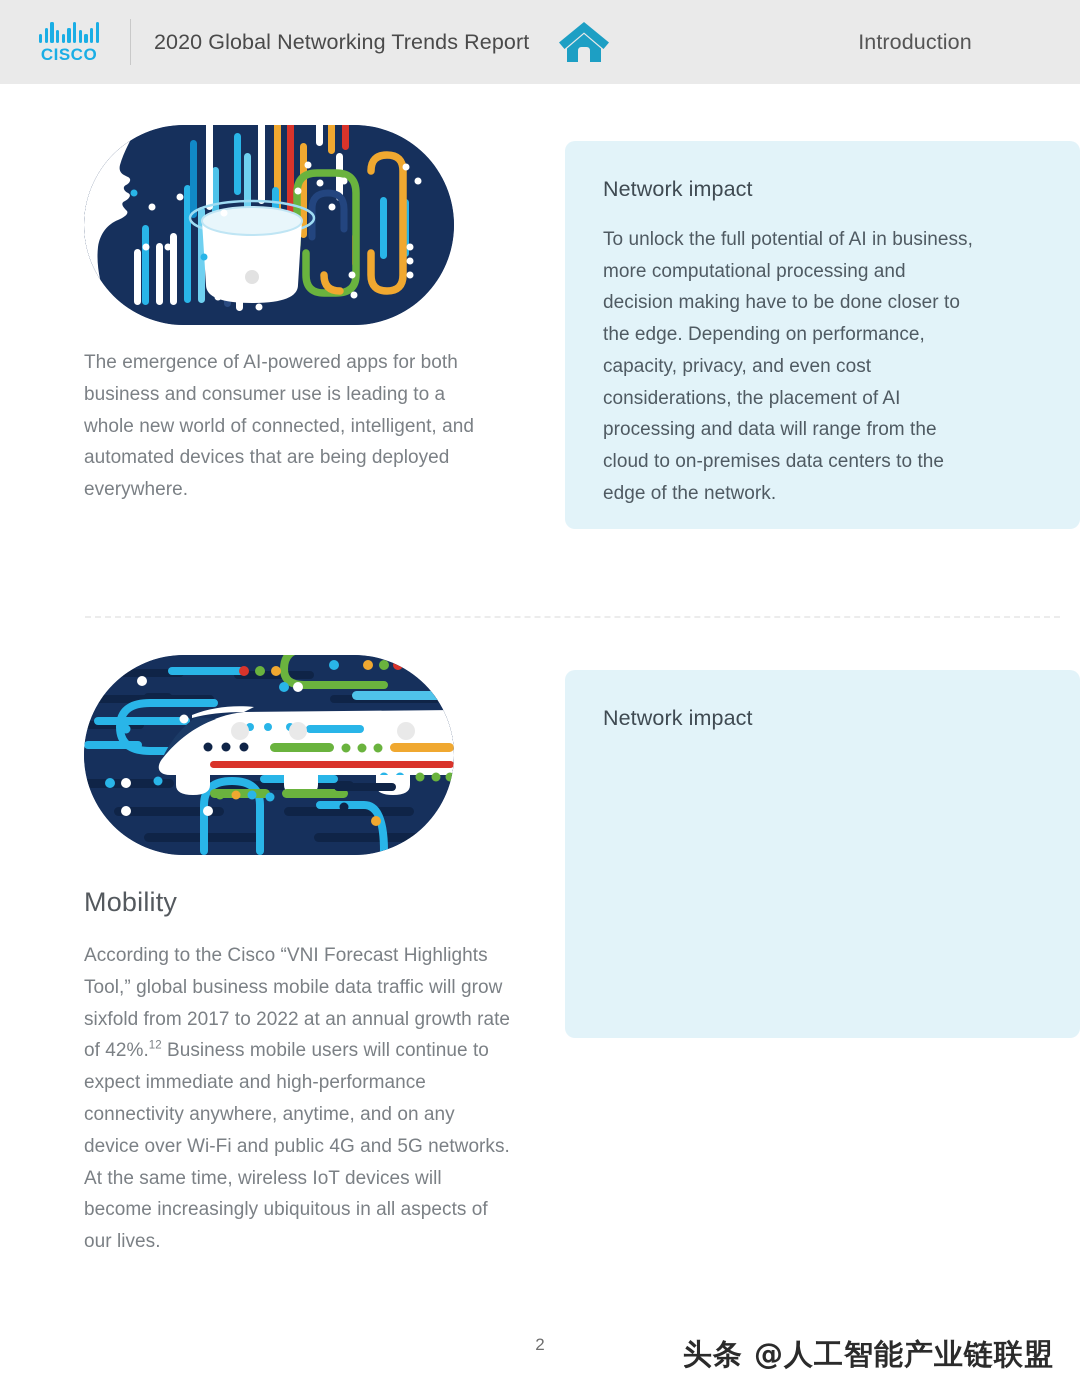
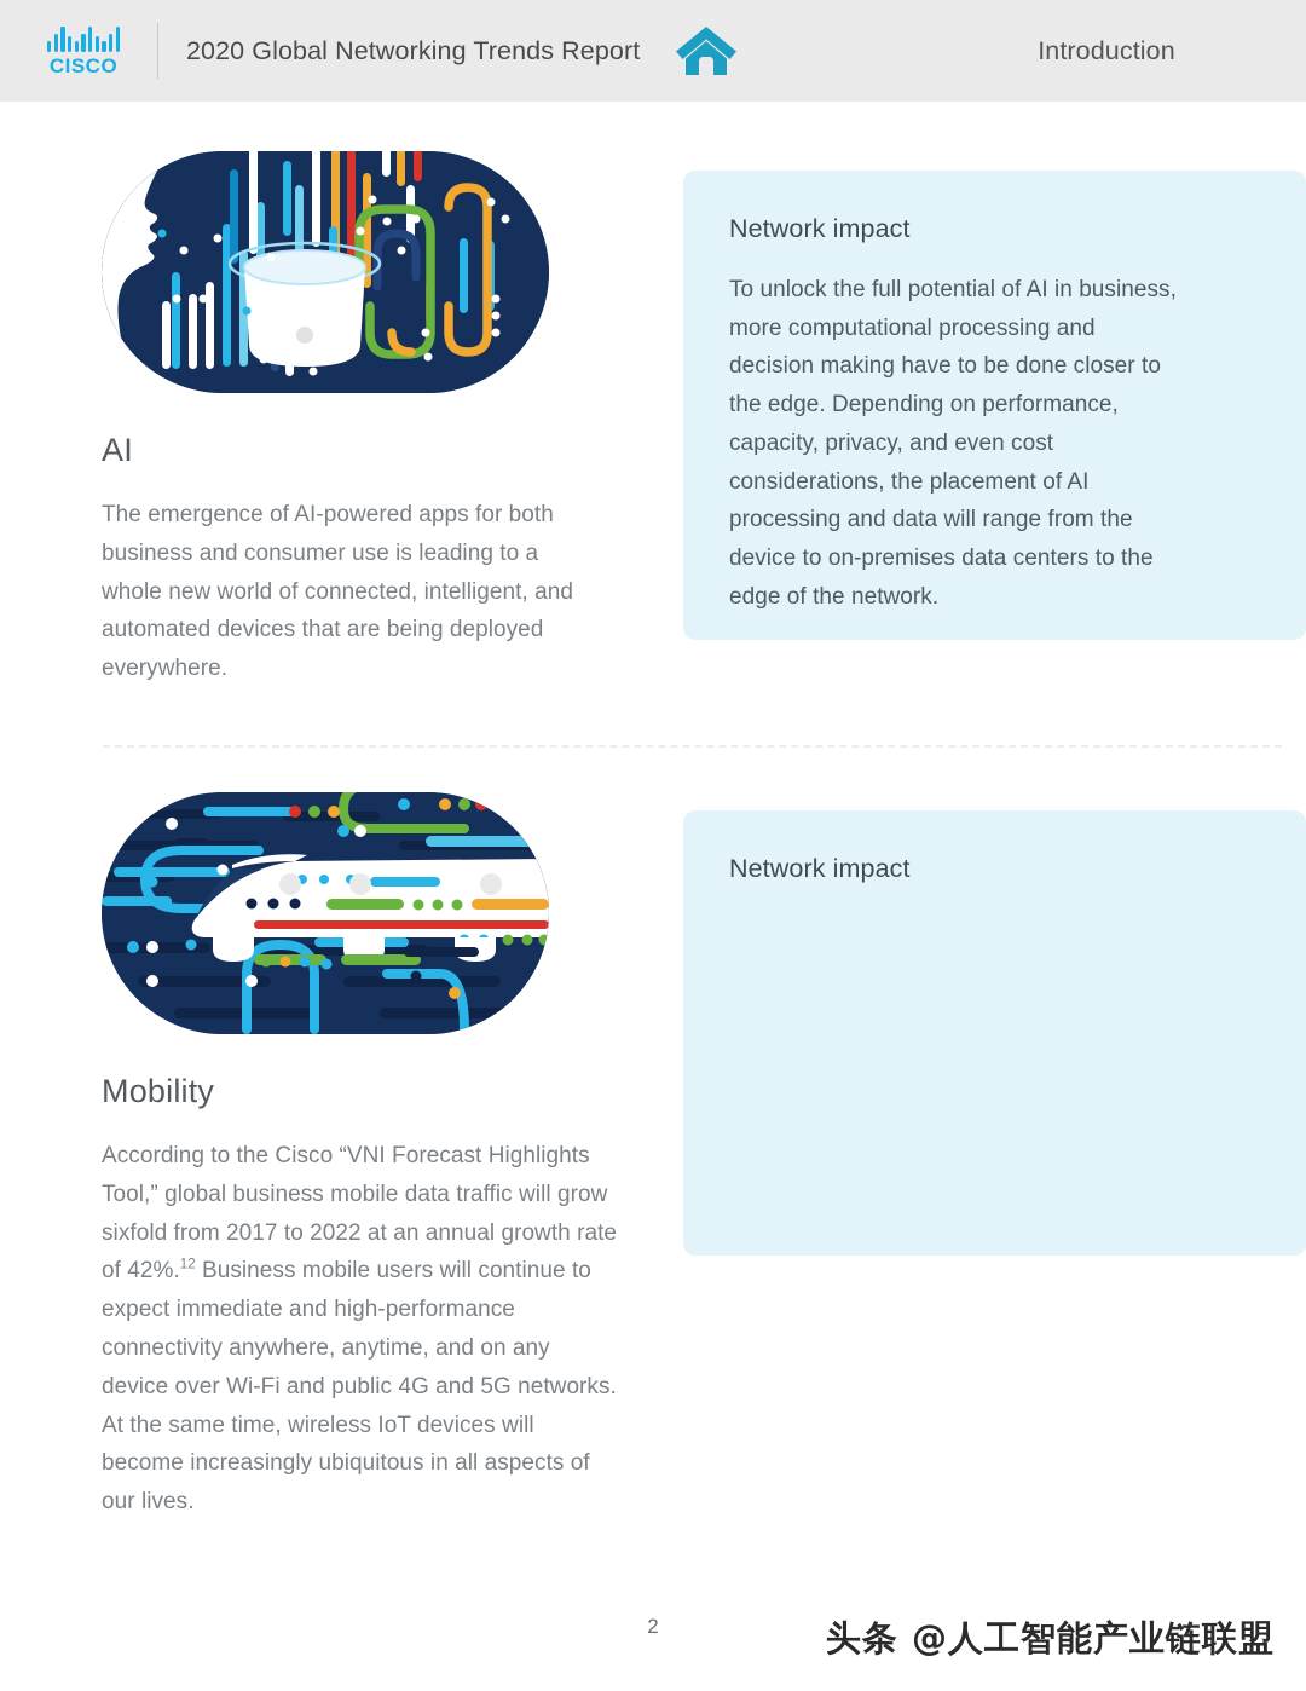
  CISCO
  2020 Global Networking Trends Report
  Introduction
+ AI
  The emergence of AI-powered apps for both business and consumer use is leading to a whole new world of connected, intelligent, and automated devices that are being deployed everywhere.
  Network impact
- To unlock the full potential of AI in business, more computational processing and decision making have to be done closer to the edge. Depending on performance, capacity, privacy, and even cost considerations, the placement of AI processing and data will range from the cloud to on-premises data centers to the edge of the network.
+ To unlock the full potential of AI in business, more computational processing and decision making have to be done closer to the edge. Depending on performance, capacity, privacy, and even cost considerations, the placement of AI processing and data will range from the device to on-premises data centers to the edge of the network.
  Mobility
  According to the Cisco “VNI Forecast Highlights Tool,” global business mobile data traffic will grow sixfold from 2017 to 2022 at an annual growth rate of 42%.12 Business mobile users will continue to expect immediate and high-performance connectivity anywhere, anytime, and on any device over Wi-Fi and public 4G and 5G networks. At the same time, wireless IoT devices will become increasingly ubiquitous in all aspects of our lives.
  Network impact
  2
  头条 @人工智能产业链联盟
